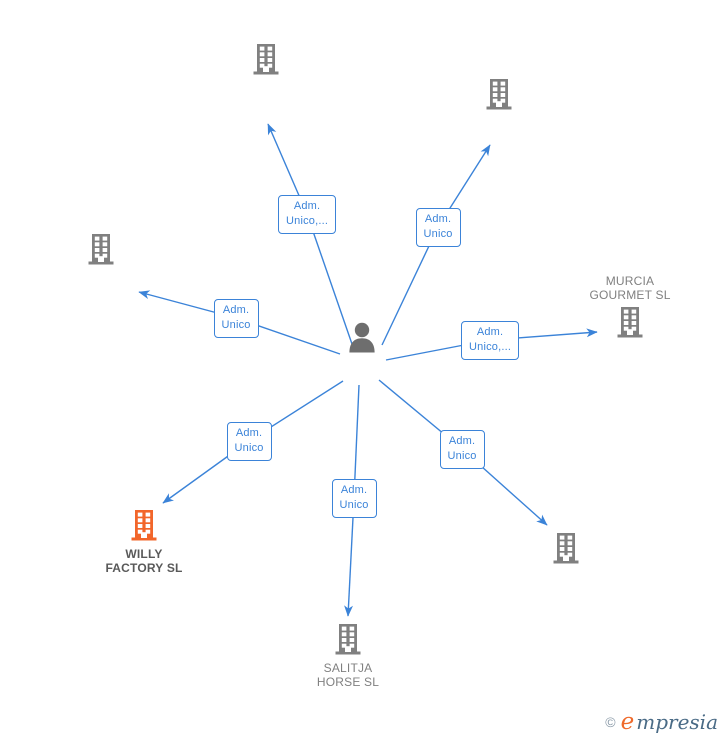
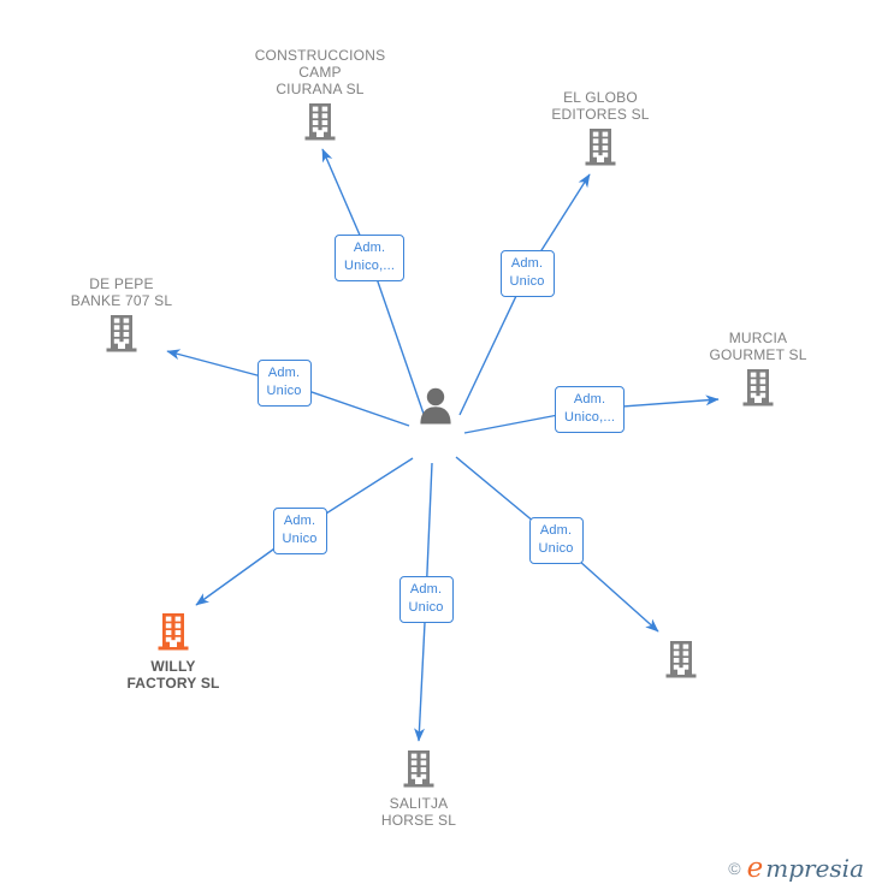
+ CONSTRUCCIONS
+ CAMP
+ CIURANA SL
+ EL GLOBO
+ EDITORES SL
+ DE PEPE
+ BANKE 707 SL
  MURCIA
  GOURMET SL
  WILLY
  FACTORY SL
  SALITJA
  HORSE SL
  Adm.
  Unico,...
  Adm.
  Unico
  Adm.
  Unico
  Adm.
  Unico,...
  Adm.
  Unico
  Adm.
  Unico
  Adm.
  Unico
  ©
  e
  mpresia
